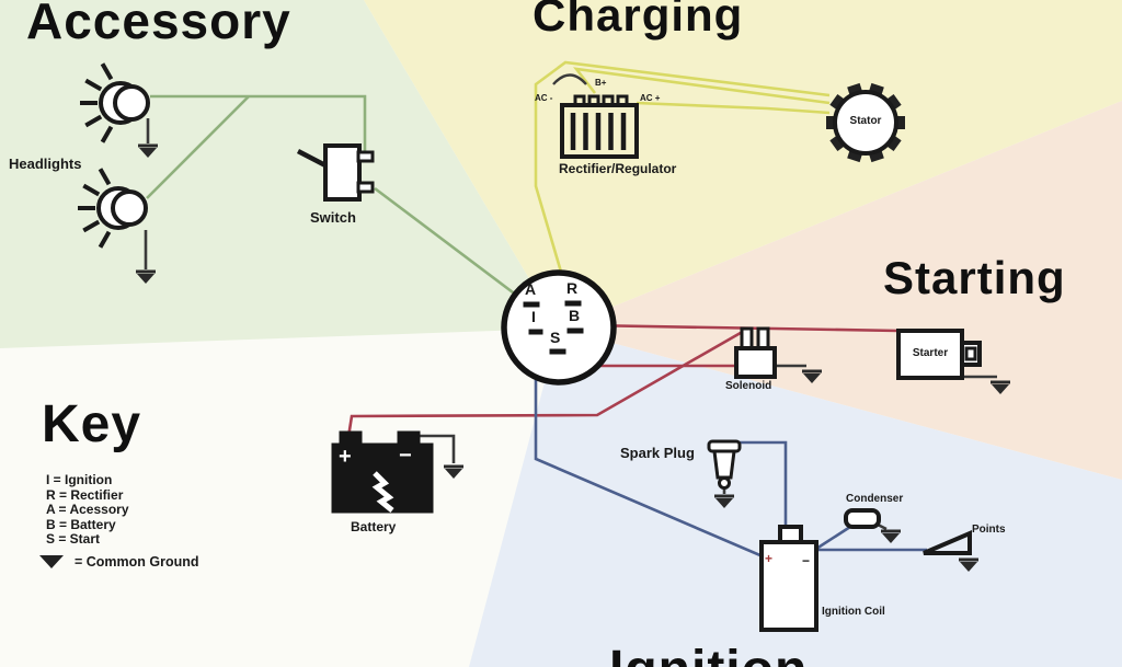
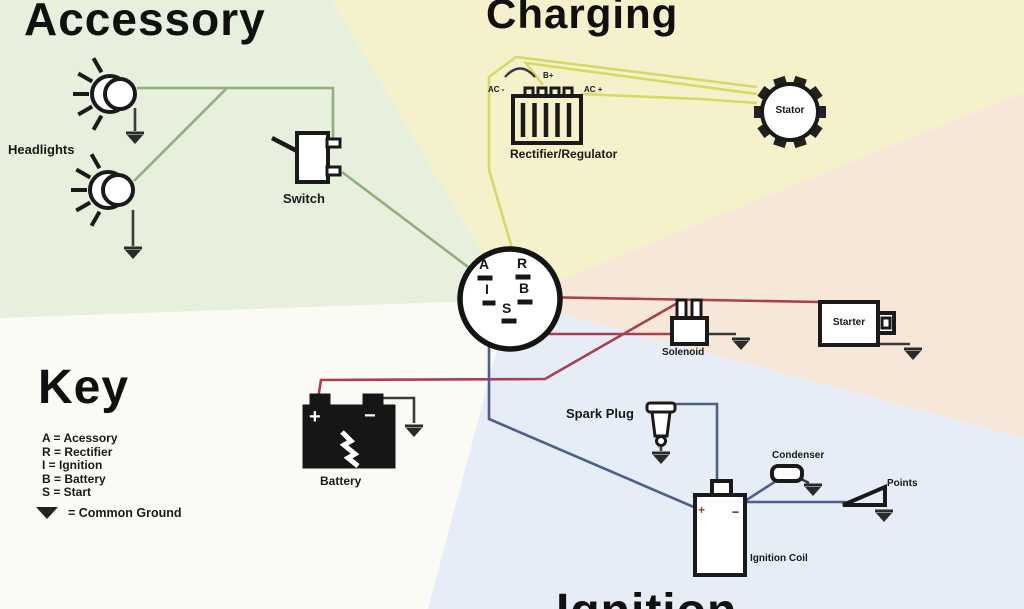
  Accessory
  Charging
- Starting
  Key
  Headlights
  Switch
  Rectifier/Regulator
  Stator
  Solenoid
  Starter
  Battery
  Spark Plug
  Condenser
  Points
  Ignition Coil
  A
  R
  I
  B
  S
  AC -
  B+
  AC +
  +
  −
  +
  −
- I = Ignition
+ A = Acessory
  R = Rectifier
- A = Acessory
+ I = Ignition
  B = Battery
  S = Start
  = Common Ground
